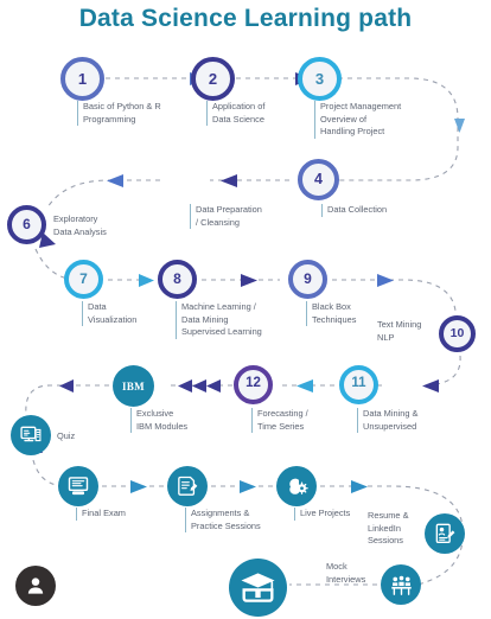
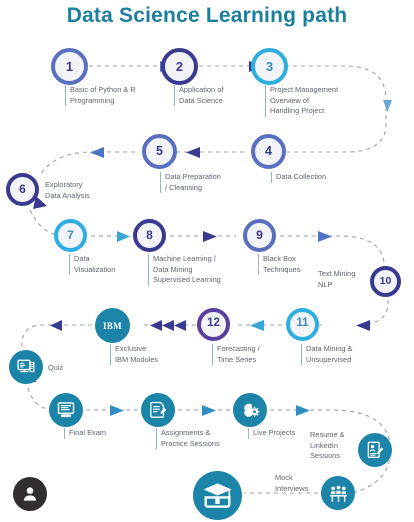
  Data Science Learning path
  1
  Basic of Python & R
  Programming
  2
  Application of
  Data Science
  3
  Project Management
  Overview of
  Handling Project
  4
  Data Collection
+ 5
  Data Preparation
  / Cleansing
  6
  Exploratory
  Data Analysis
  7
  Data
  Visualization
  8
  Machine Learning /
  Data Mining
  Supervised Learning
  9
  Black Box
  Techniques
  10
  Text Mining
  NLP
  IBM
  Exclusive
  IBM Modules
  12
  Forecasting /
  Time Series
  11
  Data Mining &
  Unsupervised
  Quiz
  Final Exam
  Assignments &
  Practice Sessions
  Live Projects
  Resume &
  LinkedIn
  Sessions
  Mock
  Interviews
